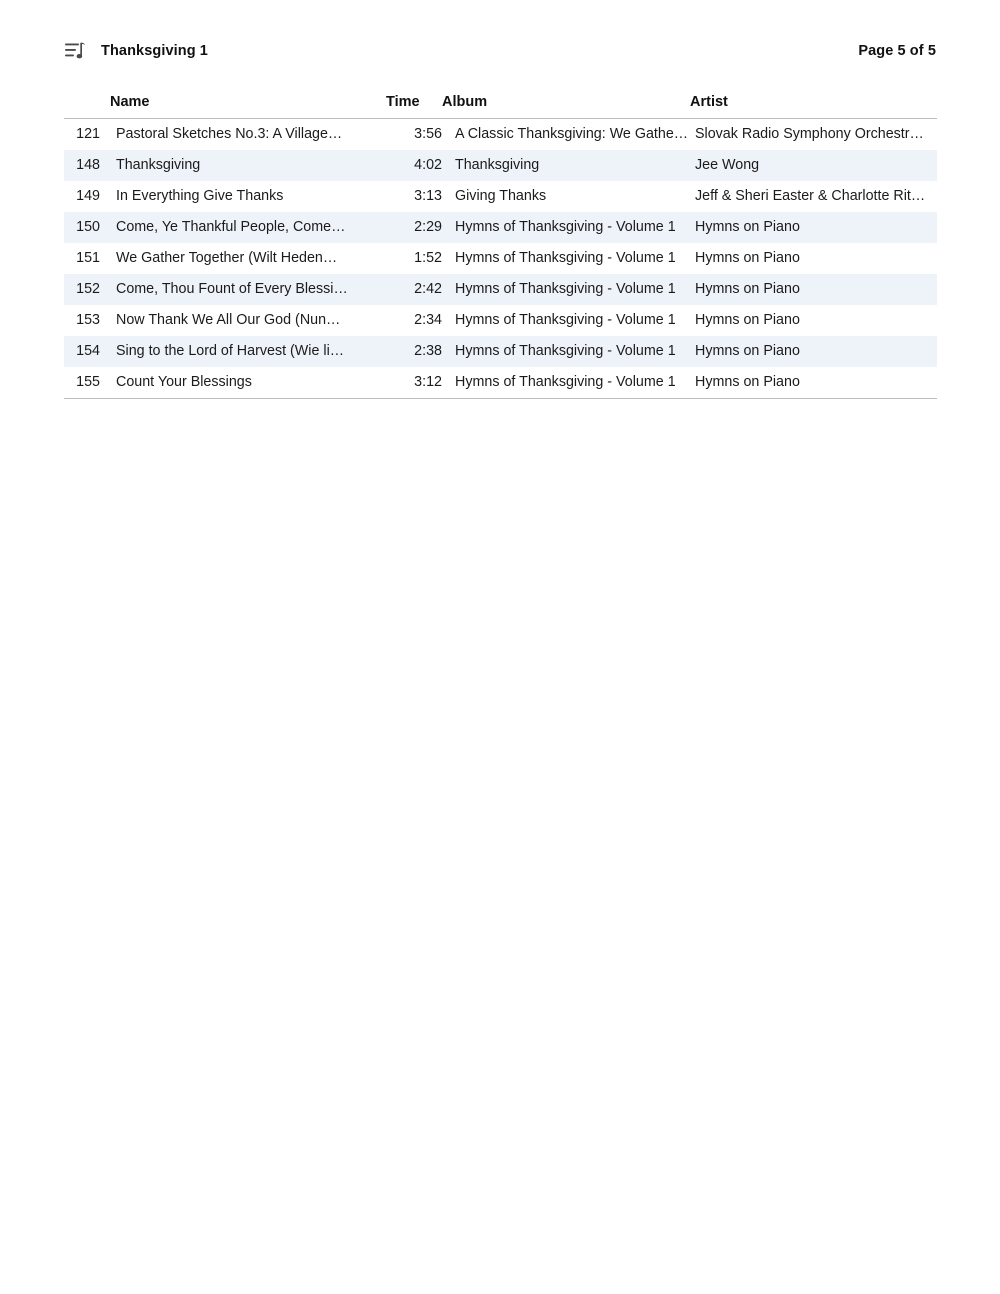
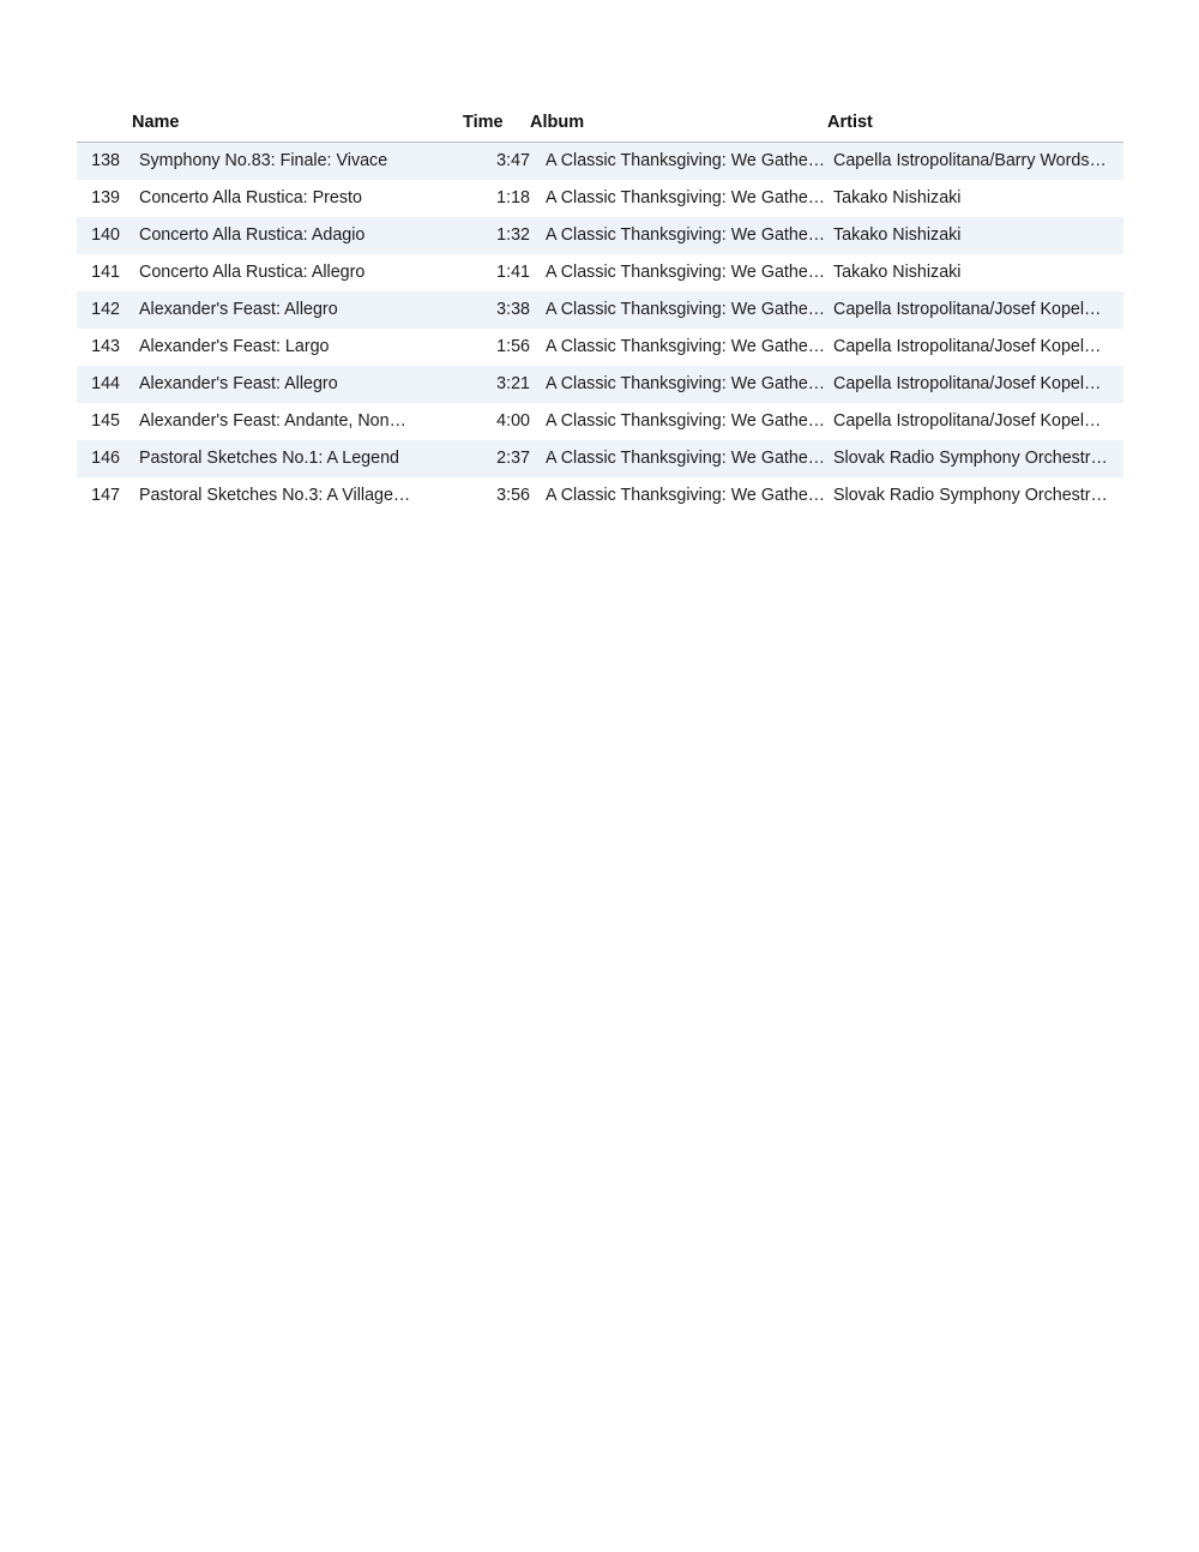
- Thanksgiving 1
- Page 5 of 5
  	Name	Time	Album	Artist
+ 138	Symphony No.83: Finale: Vivace	3:47	A Classic Thanksgiving: We Gathe…	Capella Istropolitana/Barry Words…
+ 139	Concerto Alla Rustica: Presto	1:18	A Classic Thanksgiving: We Gathe…	Takako Nishizaki
+ 140	Concerto Alla Rustica: Adagio	1:32	A Classic Thanksgiving: We Gathe…	Takako Nishizaki
+ 141	Concerto Alla Rustica: Allegro	1:41	A Classic Thanksgiving: We Gathe…	Takako Nishizaki
+ 142	Alexander's Feast: Allegro	3:38	A Classic Thanksgiving: We Gathe…	Capella Istropolitana/Josef Kopel…
+ 143	Alexander's Feast: Largo	1:56	A Classic Thanksgiving: We Gathe…	Capella Istropolitana/Josef Kopel…
+ 144	Alexander's Feast: Allegro	3:21	A Classic Thanksgiving: We Gathe…	Capella Istropolitana/Josef Kopel…
+ 145	Alexander's Feast: Andante, Non…	4:00	A Classic Thanksgiving: We Gathe…	Capella Istropolitana/Josef Kopel…
+ 146	Pastoral Sketches No.1: A Legend	2:37	A Classic Thanksgiving: We Gathe…	Slovak Radio Symphony Orchestr…
- 121	Pastoral Sketches No.3: A Village…	3:56	A Classic Thanksgiving: We Gathe…	Slovak Radio Symphony Orchestr…
+ 147	Pastoral Sketches No.3: A Village…	3:56	A Classic Thanksgiving: We Gathe…	Slovak Radio Symphony Orchestr…
- 148	Thanksgiving	4:02	Thanksgiving	Jee Wong
- 149	In Everything Give Thanks	3:13	Giving Thanks	Jeff & Sheri Easter & Charlotte Rit…
- 150	Come, Ye Thankful People, Come…	2:29	Hymns of Thanksgiving - Volume 1	Hymns on Piano
- 151	We Gather Together (Wilt Heden…	1:52	Hymns of Thanksgiving - Volume 1	Hymns on Piano
- 152	Come, Thou Fount of Every Blessi…	2:42	Hymns of Thanksgiving - Volume 1	Hymns on Piano
- 153	Now Thank We All Our God (Nun…	2:34	Hymns of Thanksgiving - Volume 1	Hymns on Piano
- 154	Sing to the Lord of Harvest (Wie li…	2:38	Hymns of Thanksgiving - Volume 1	Hymns on Piano
- 155	Count Your Blessings	3:12	Hymns of Thanksgiving - Volume 1	Hymns on Piano
